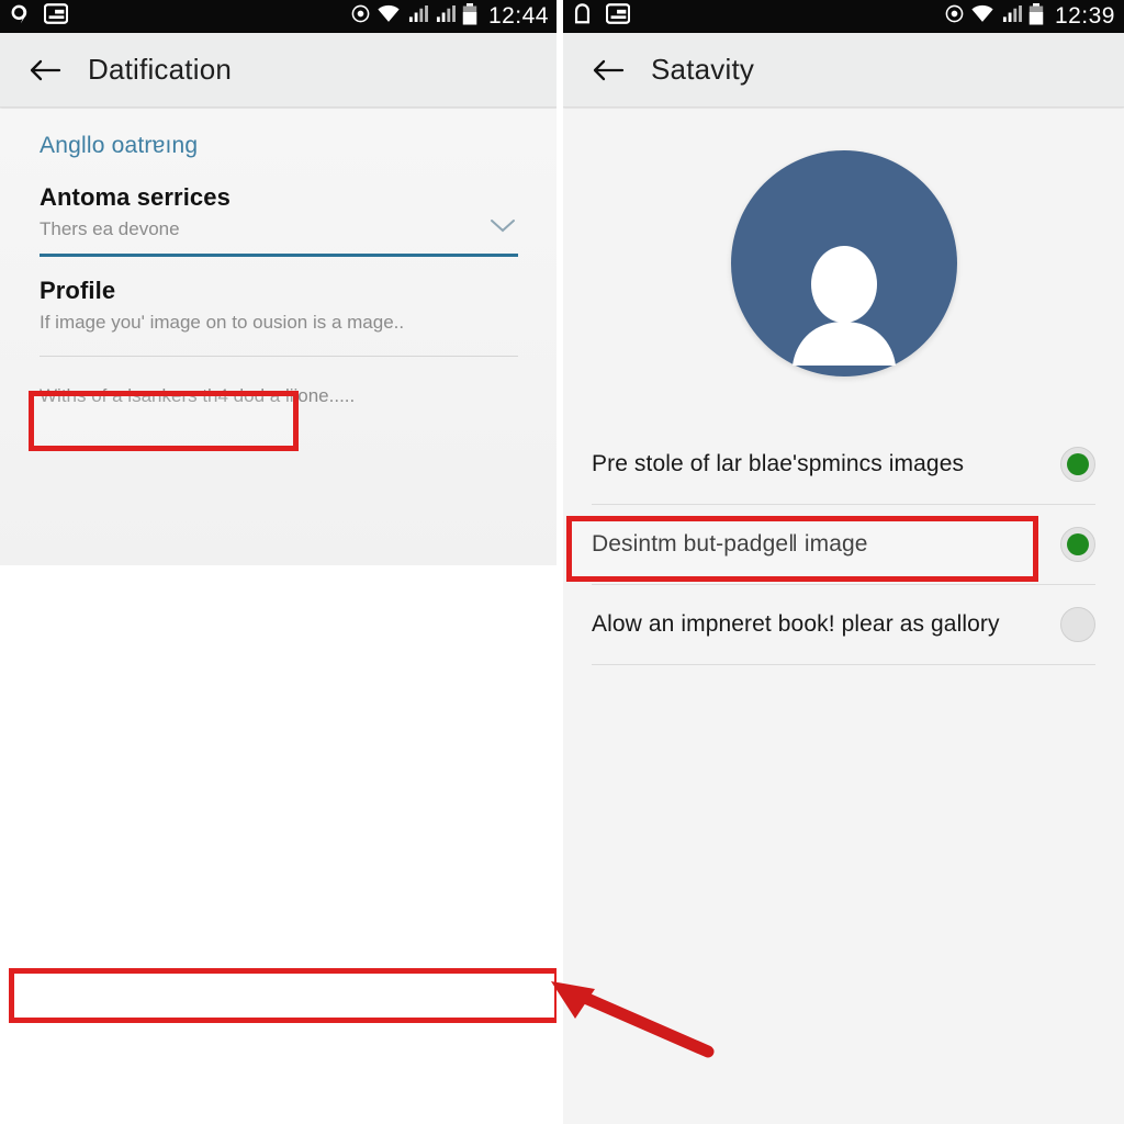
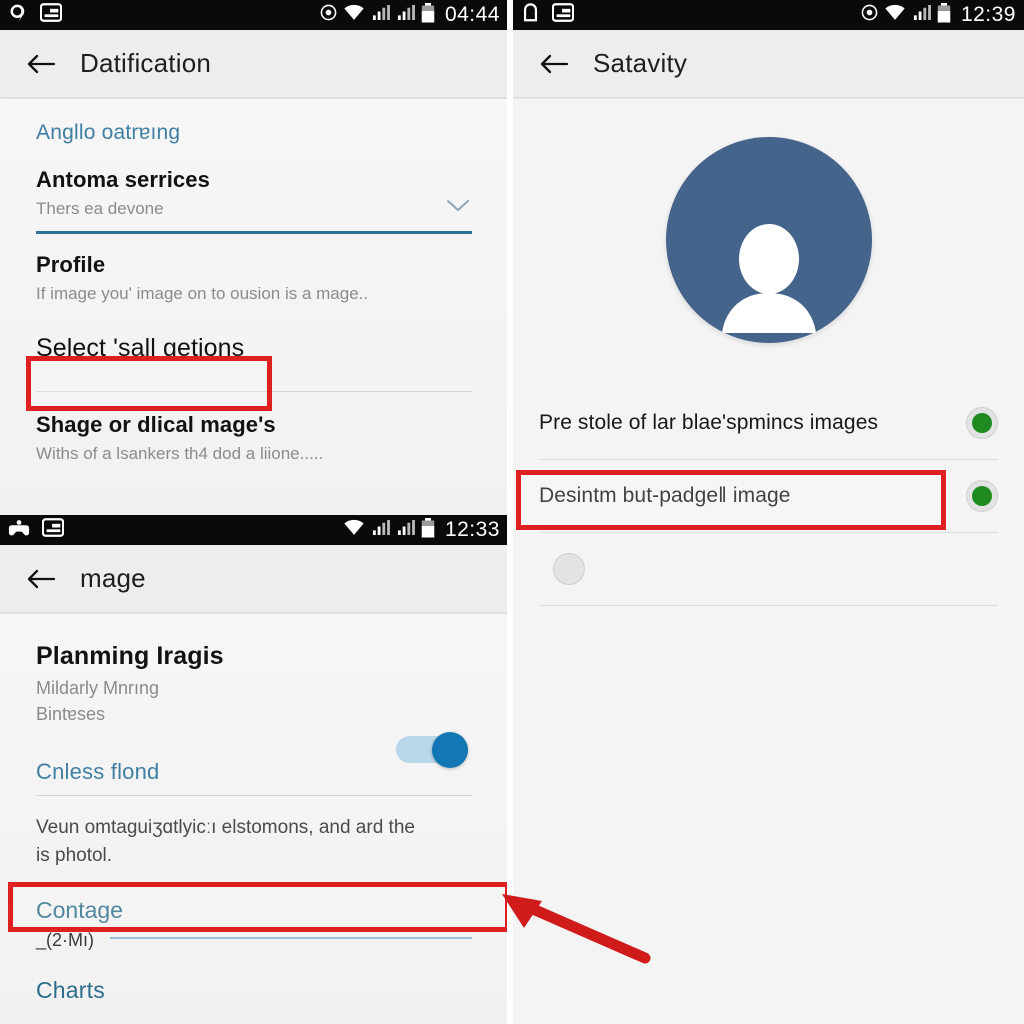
- 12:44
+ 04:44
  Datification
  Angllo oatrɐıng
  Antoma serrices
  Thers ea devone
  Profile
  If image youʹ image on to ousion is a mage..
+ Select 'sall getions
+ Shage or dlical mage's
  Withs of a lsankers th4 dod a liione.....
+ 12:33
+ mage
+ Planming Iragis
+ Mildarly Mnrıng
+ Bintɐses
+ Cnless flond
+ Veun omtaguiʒɑtlyicːı elstomons, and ard the
+ is photol.
+ Contage
+ _(2·Μı)
+ Charts
  12:39
  Satavity
  Pre stole of lar blaeʹspmincs images
  Desintm but-padgeǁ image
- Alow an impneret book! plear as gallory
